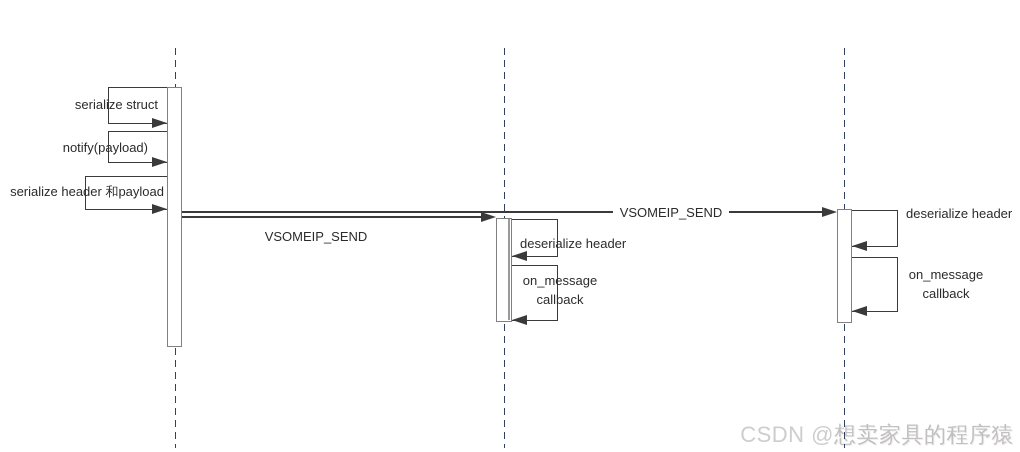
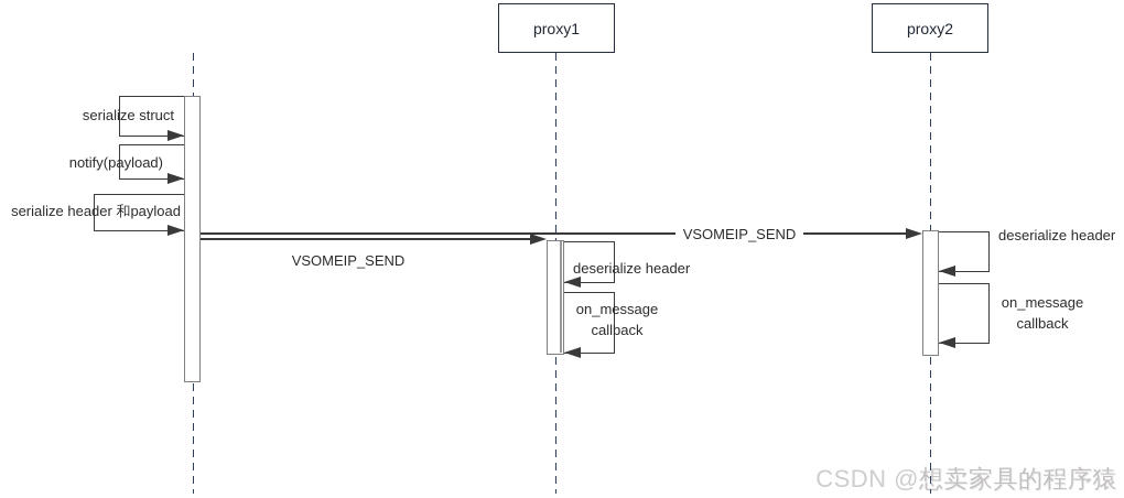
  CSDN @想卖家具的程序猿
+ proxy1
+ proxy2
  serialize struct
  notify(payload)
  serialize header 和payload
  VSOMEIP_SEND
  VSOMEIP_SEND
  deserialize header
  on_message
  callback
  deserialize header
  on_message
  callback
